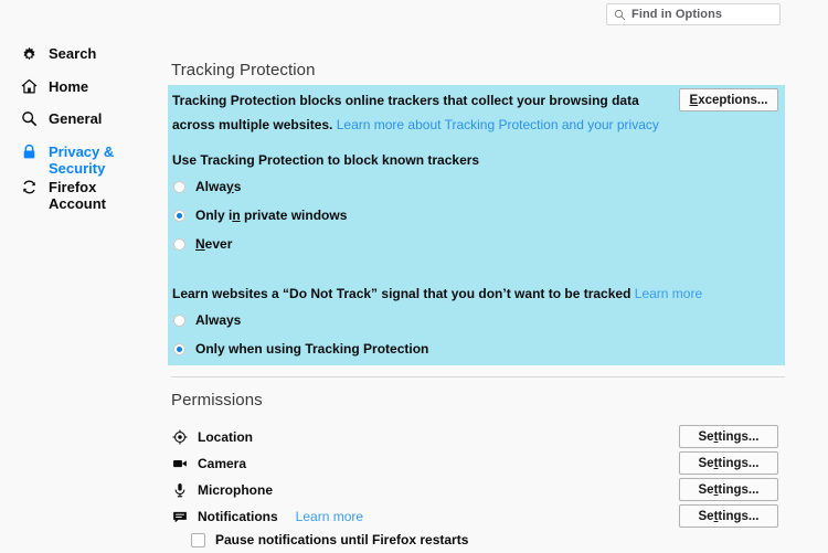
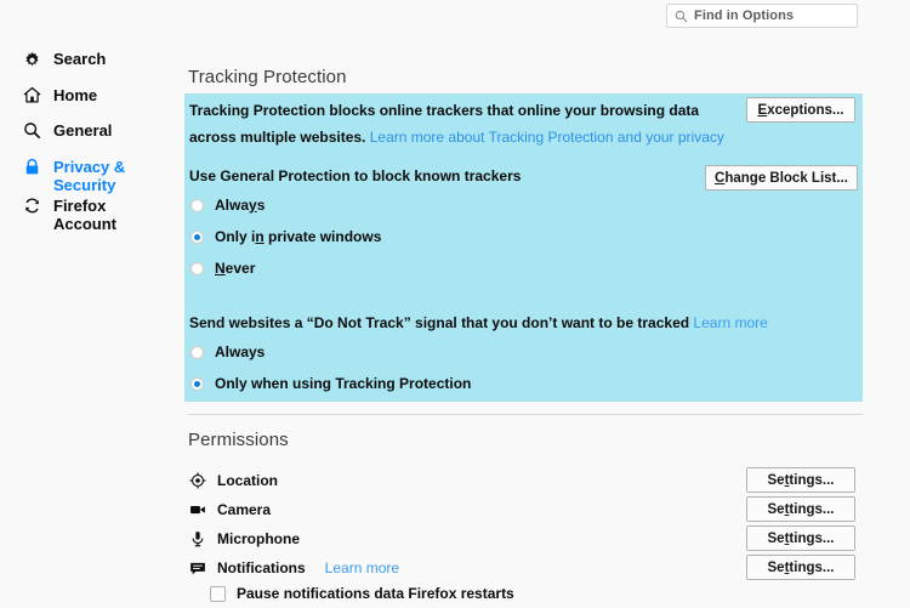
  Find in Options
  Search
  Home
  General
  Privacy &
  Security
  Firefox
  Account
  Tracking Protection
- Tracking Protection blocks online trackers that collect your browsing data
+ Tracking Protection blocks online trackers that online your browsing data
  across multiple websites. Learn more about Tracking Protection and your privacy
  E
  xceptions...
- Use Tracking Protection to block known trackers
+ Use General Protection to block known trackers
+ C
+ hange Block List...
  Always
  Only in private windows
  Never
- Learn websites a “Do Not Track” signal that you don’t want to be tracked Learn more
+ Send websites a “Do Not Track” signal that you don’t want to be tracked Learn more
  Always
  Only when using Tracking Protection
  Permissions
  Location
  Se
  t
  tings...
  Camera
  Se
  t
  tings...
  Microphone
  Se
  t
  tings...
  Notifications
  Learn more
  Se
  t
  tings...
- Pause notifications until Firefox restarts
+ Pause notifications data Firefox restarts
